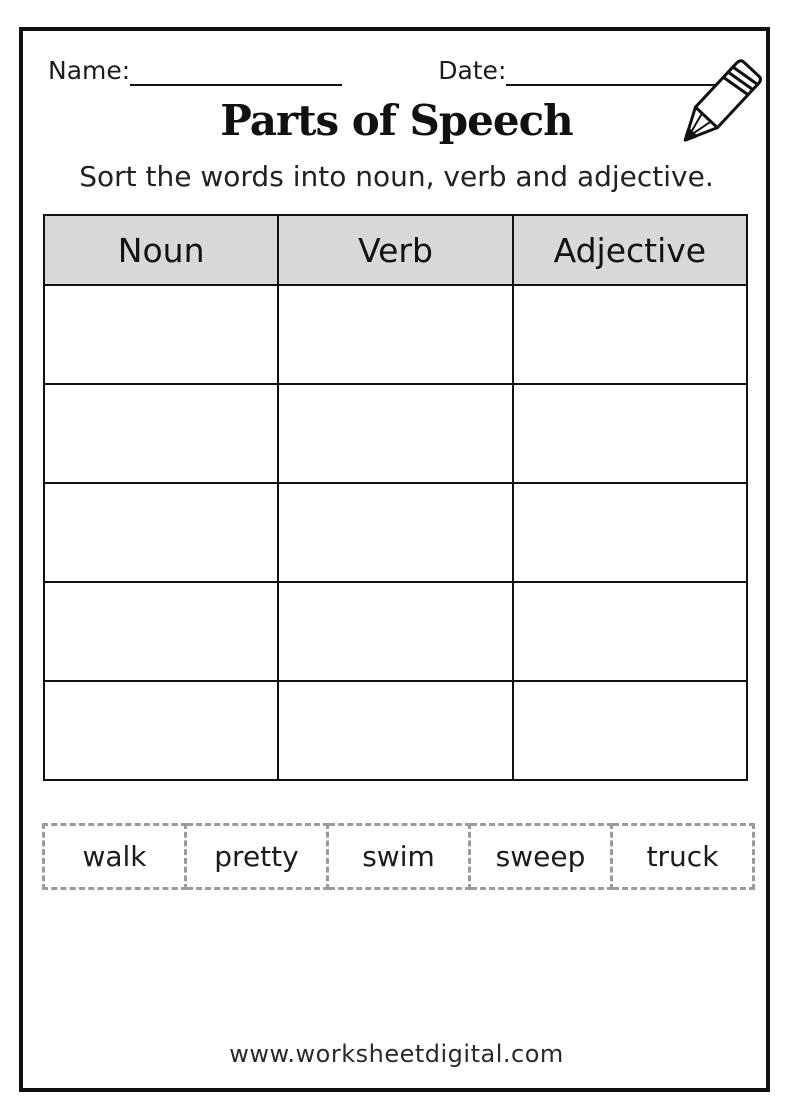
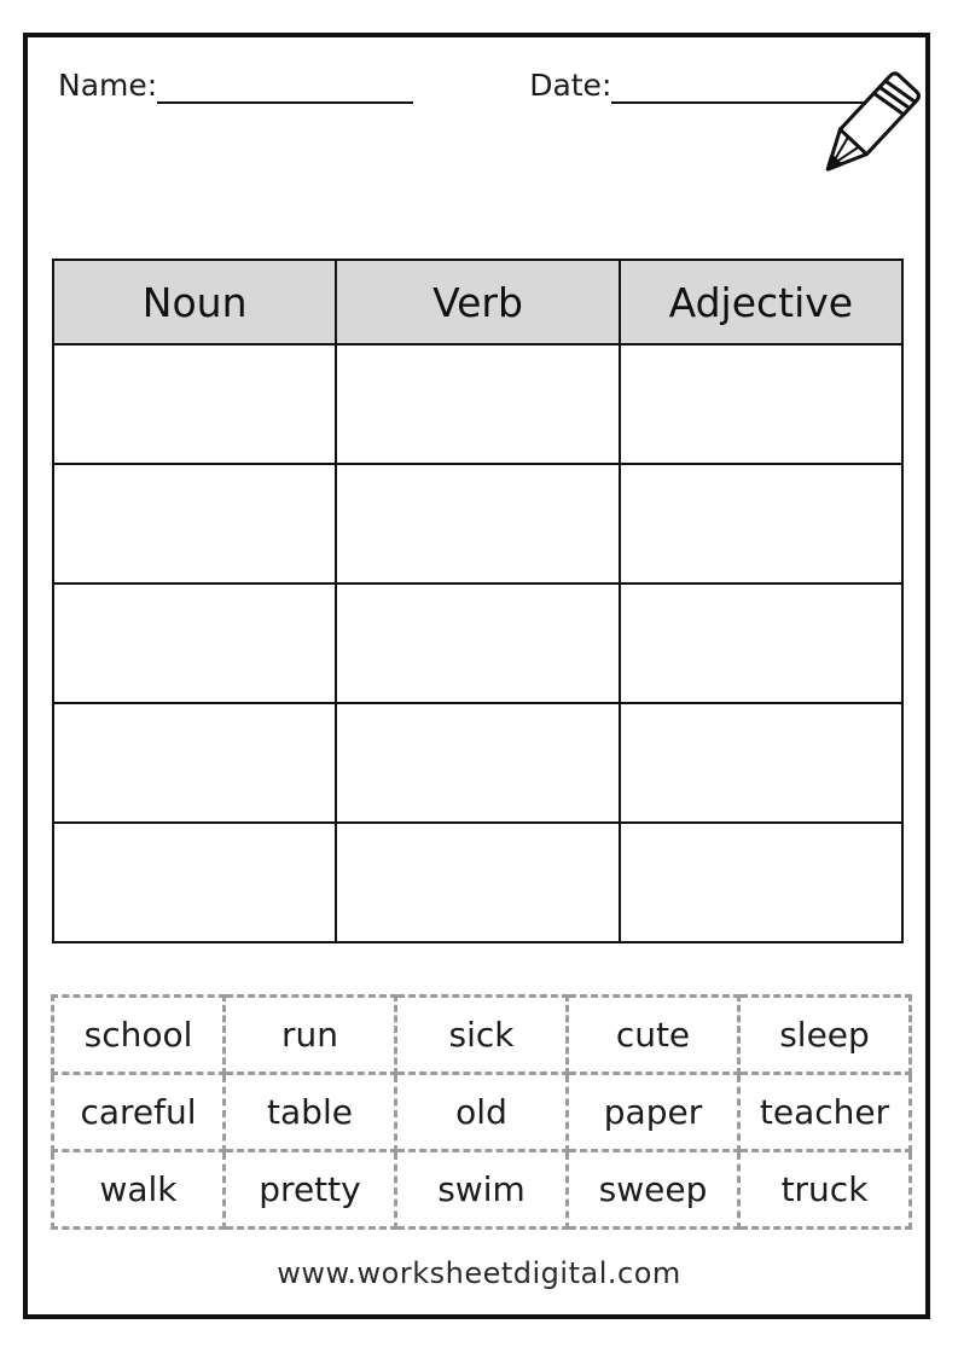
  Name:
  Date:
- Parts of Speech
- Sort the words into noun, verb and adjective.
  Noun	Verb	Adjective
+ school	run	sick	cute	sleep
+ careful	table	old	paper	teacher
  walk	pretty	swim	sweep	truck
  www.worksheetdigital.com
